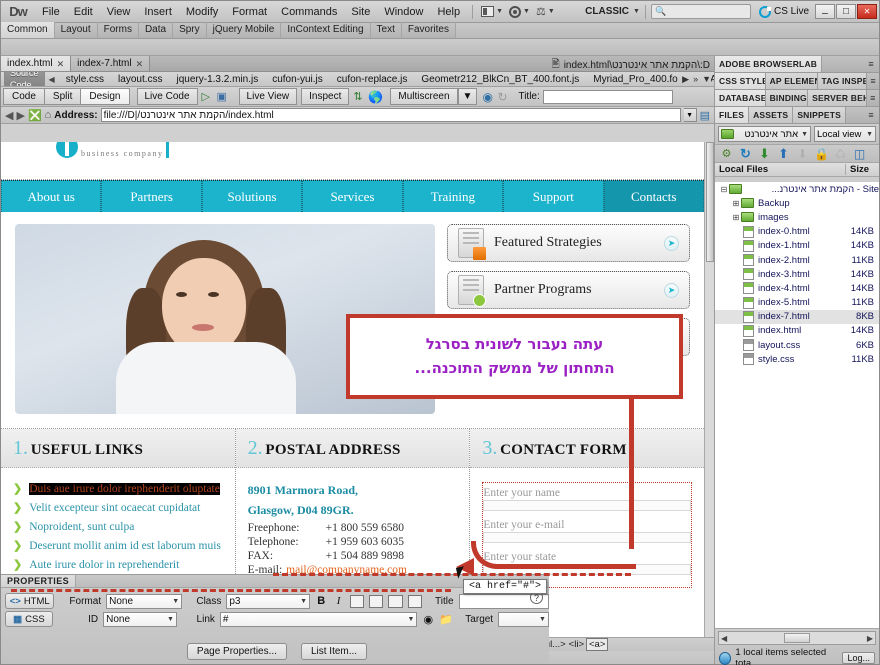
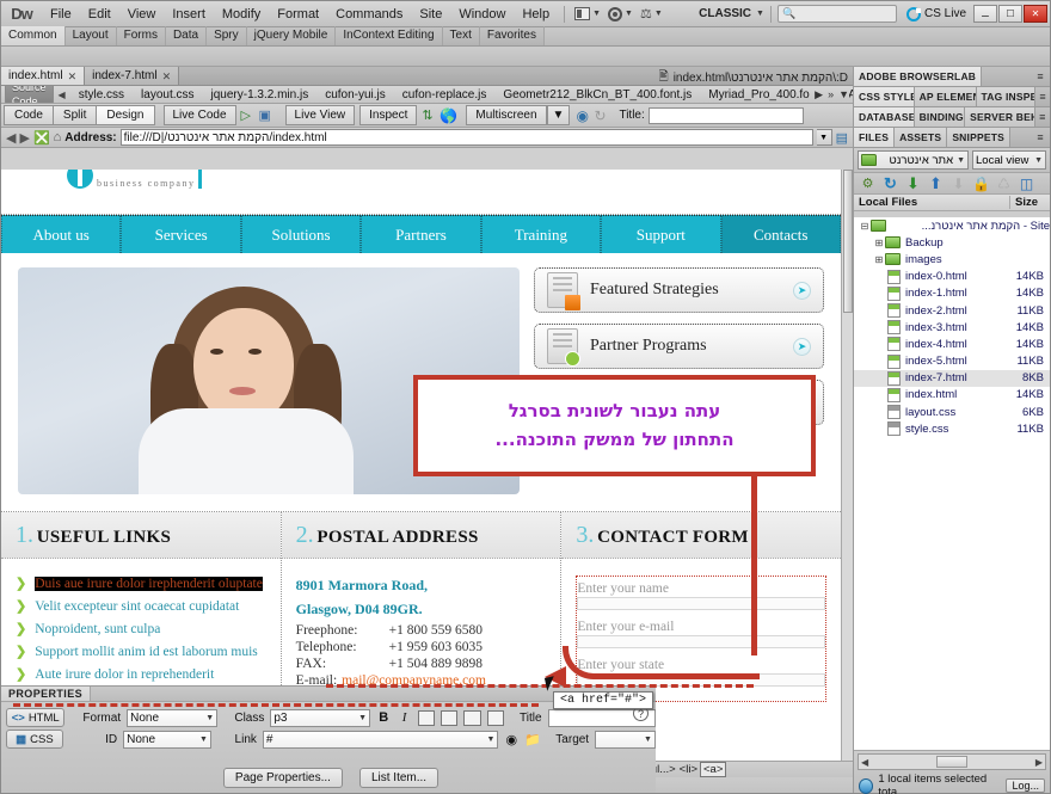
  Dw
  File
  Edit
  View
  Insert
  Modify
  Format
  Commands
  Site
  Window
  Help
  ⚖
  CLASSIC
  🔍
  CS Live
  ⚊
  ☐
  ✕
  Common
  Layout
  Forms
  Data
  Spry
  jQuery Mobile
  InContext Editing
  Text
  Favorites
  index.html
  ✕
  index-7.html
  ✕
  D:\הקמת אתר אינטרנט\index.html
  🖹
  Source Code
  ◀
  style.css
  layout.css
  jquery-1.3.2.min.js
  cufon-yui.js
  cufon-replace.js
  Geometr212_BlkCn_BT_400.font.js
  Myriad_Pro_400.fo
  ▶
  »
  ▼
  Code
  Split
  Design
  Live Code
  ▷
  ▣
  Live View
  Inspect
  ⇅
  🌎
  Multiscreen
  ▼
  ◉
  ↻
  Title:
  ◀
  ▶
  ❎
  ⌂
  Address:
  file:///D|/הקמת אתר אינטרנט/index.html
  ▤
  business company
  About us
- Partners
+ Services
  Solutions
- Services
+ Partners
  Training
  Support
  Contacts
  Featured Strategies
  ➤
  Partner Programs
  ➤
  1. USEFUL LINKS
  ❯
  Duis aue irure dolor irephenderit oluptate
  ❯
  Velit excepteur sint ocaecat cupidatat
  ❯
  Noproident, sunt culpa
  ❯
- Deserunt mollit anim id est laborum muis
+ Support mollit anim id est laborum muis
  ❯
  Aute irure dolor in reprehenderit
  2. POSTAL ADDRESS
  8901 Marmora Road,
  Glasgow, D04 89GR.
  Freephone:
  +1 800 559 6580
  Telephone:
  +1 959 603 6035
  FAX:
  +1 504 889 9898
  E-mail:
  mail@companyname.com
  3. CONTACT FORM
  Enter your name
  Enter your e-mail
  Enter your state
  l...>
  <li>
  <a>
  PROPERTIES
  <>
  HTML
  Format
  None
  Class
  p3
  B
  I
  Title
  ▦
  CSS
  ID
  None
  Link
  #
  ◉
  📁
  Target
  Page Properties...
  List Item...
  ?
  עתה נעבור לשונית בסרגל
  התחתון של ממשק התוכנה...
  <a href="#">
  ADOBE BROWSERLAB
  ≡
  CSS STYL
  AP ELEME
  TAG INSPE
  ≡
  DATABASE
  BINDING
  SERVER BEH
  ≡
  FILES
  ASSETS
  SNIPPETS
  ≡
  אתר אינטרנט
  Local view
  ⚙
  ↻
  ⬇
  ⬆
  ⬇
  🔒
  ♺
  ◫
  Local Files
  Size
  ⊟
  Site - הקמת אתר אינטרנ...
  ⊞
  Backup
  ⊞
  images
  index-0.html
  14KB
  index-1.html
  14KB
  index-2.html
  11KB
  index-3.html
  14KB
  index-4.html
  14KB
  index-5.html
  11KB
  index-7.html
  8KB
  index.html
  14KB
  layout.css
  6KB
  style.css
  11KB
  ◀
  ▶
  1 local items selected tota
  Log...
